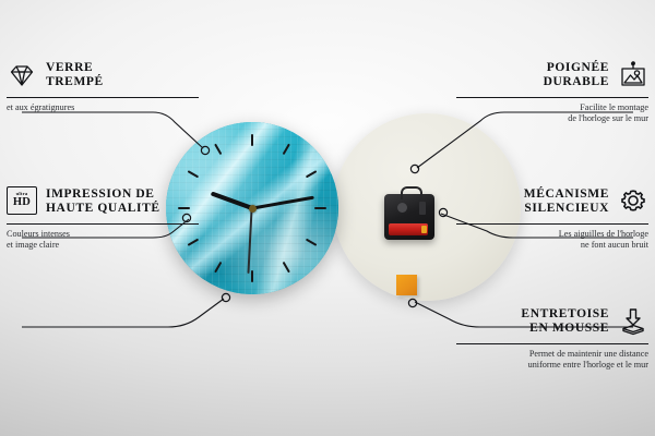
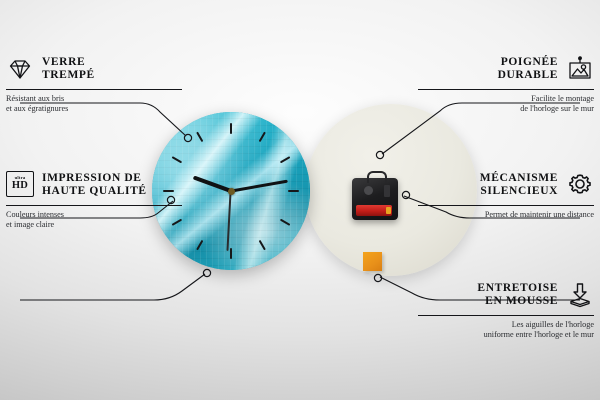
  VERRE
  TREMPÉ
+ Résistant aux bris
  et aux égratignures
  HD
  IMPRESSION DE
  HAUTE QUALITÉ
  Couleurs intenses
  et image claire
  POIGNÉE
  DURABLE
  Facilite le montage
  de l'horloge sur le mur
  MÉCANISME
  SILENCIEUX
- Les aiguilles de l'horloge
+ Permet de maintenir une distance
- ne font aucun bruit
  ENTRETOISE
  EN MOUSSE
- Permet de maintenir une distance
+ Les aiguilles de l'horloge
  uniforme entre l'horloge et le mur
